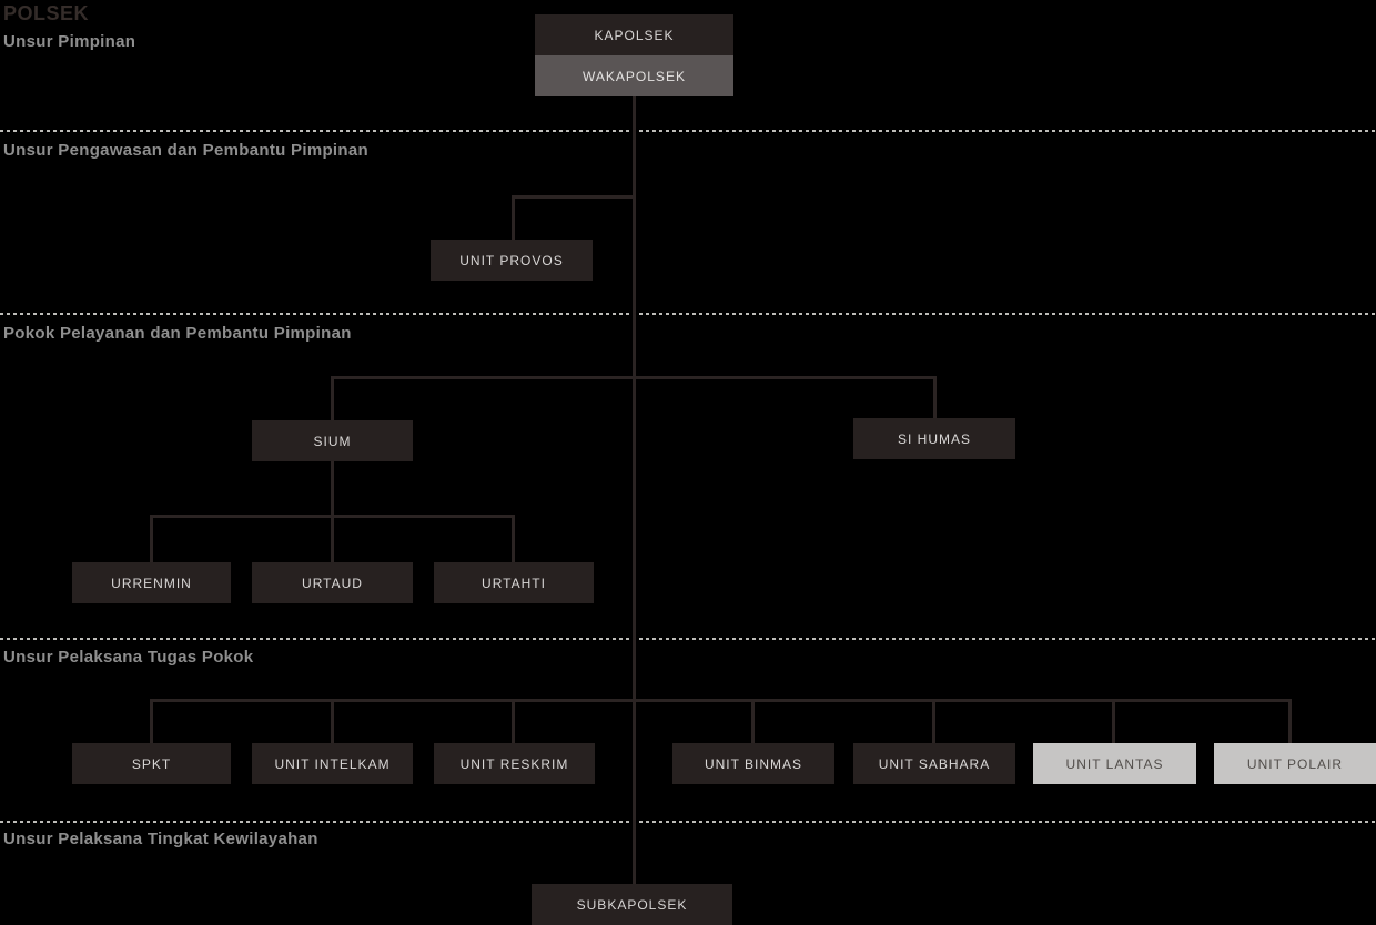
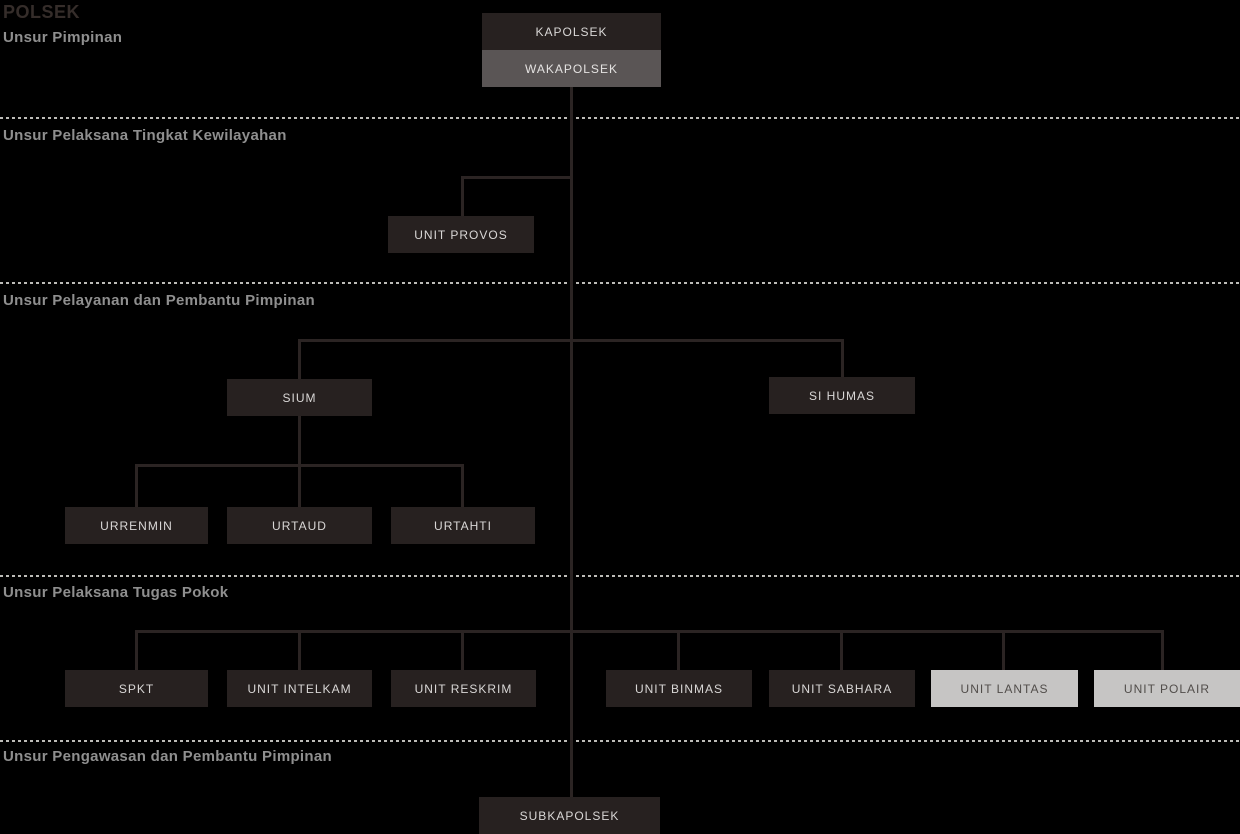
  POLSEK
  Unsur Pimpinan
- Unsur Pengawasan dan Pembantu Pimpinan
+ Unsur Pelaksana Tingkat Kewilayahan
- Pokok Pelayanan dan Pembantu Pimpinan
+ Unsur Pelayanan dan Pembantu Pimpinan
  Unsur Pelaksana Tugas Pokok
- Unsur Pelaksana Tingkat Kewilayahan
+ Unsur Pengawasan dan Pembantu Pimpinan
  KAPOLSEK
  WAKAPOLSEK
  UNIT PROVOS
  SIUM
  SI HUMAS
  URRENMIN
  URTAUD
  URTAHTI
  SPKT
  UNIT INTELKAM
  UNIT RESKRIM
  UNIT BINMAS
  UNIT SABHARA
  UNIT LANTAS
  UNIT POLAIR
  SUBKAPOLSEK
